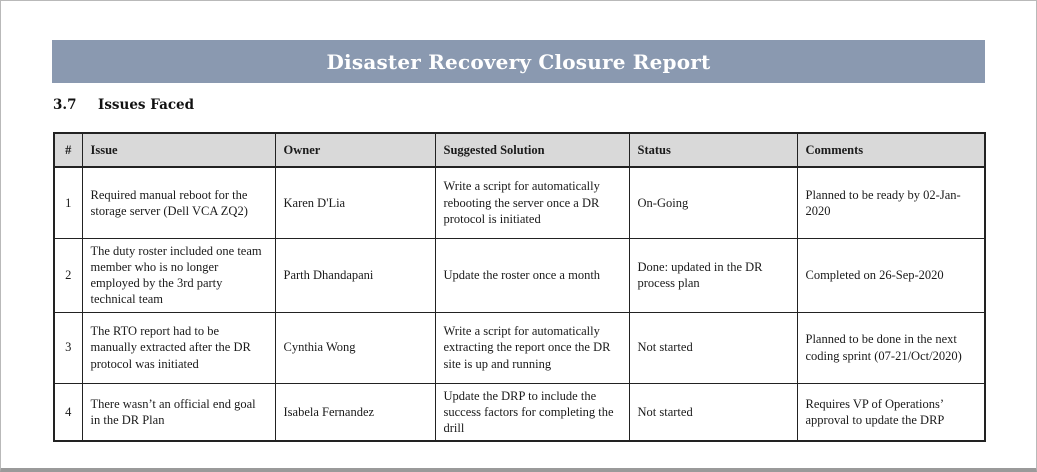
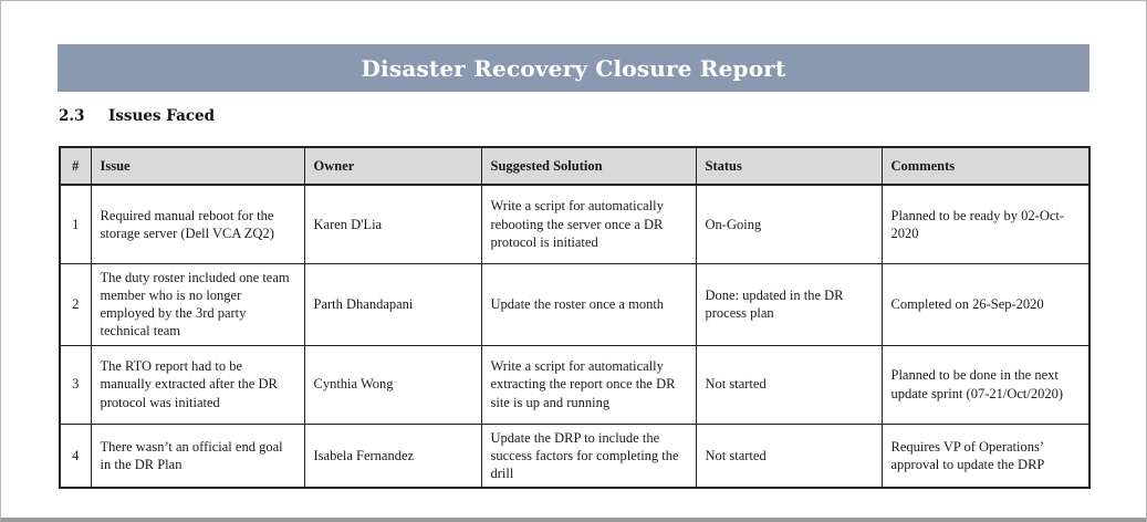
  Disaster Recovery Closure Report
- 3.7 Issues Faced
+ 2.3 Issues Faced
  #	Issue	Owner	Suggested Solution	Status	Comments
- 1	Required manual reboot for the storage server (Dell VCA ZQ2)	Karen D'Lia	Write a script for automatically rebooting the server once a DR protocol is initiated	On-Going	Planned to be ready by 02-Jan-2020
+ 1	Required manual reboot for the storage server (Dell VCA ZQ2)	Karen D'Lia	Write a script for automatically rebooting the server once a DR protocol is initiated	On-Going	Planned to be ready by 02-Oct-2020
  2	The duty roster included one team member who is no longer employed by the 3rd party technical team	Parth Dhandapani	Update the roster once a month	Done: updated in the DR process plan	Completed on 26-Sep-2020
- 3	The RTO report had to be manually extracted after the DR protocol was initiated	Cynthia Wong	Write a script for automatically extracting the report once the DR site is up and running	Not started	Planned to be done in the next coding sprint (07-21/Oct/2020)
+ 3	The RTO report had to be manually extracted after the DR protocol was initiated	Cynthia Wong	Write a script for automatically extracting the report once the DR site is up and running	Not started	Planned to be done in the next update sprint (07-21/Oct/2020)
  4	There wasn’t an official end goal in the DR Plan	Isabela Fernandez	Update the DRP to include the success factors for completing the drill	Not started	Requires VP of Operations’ approval to update the DRP
